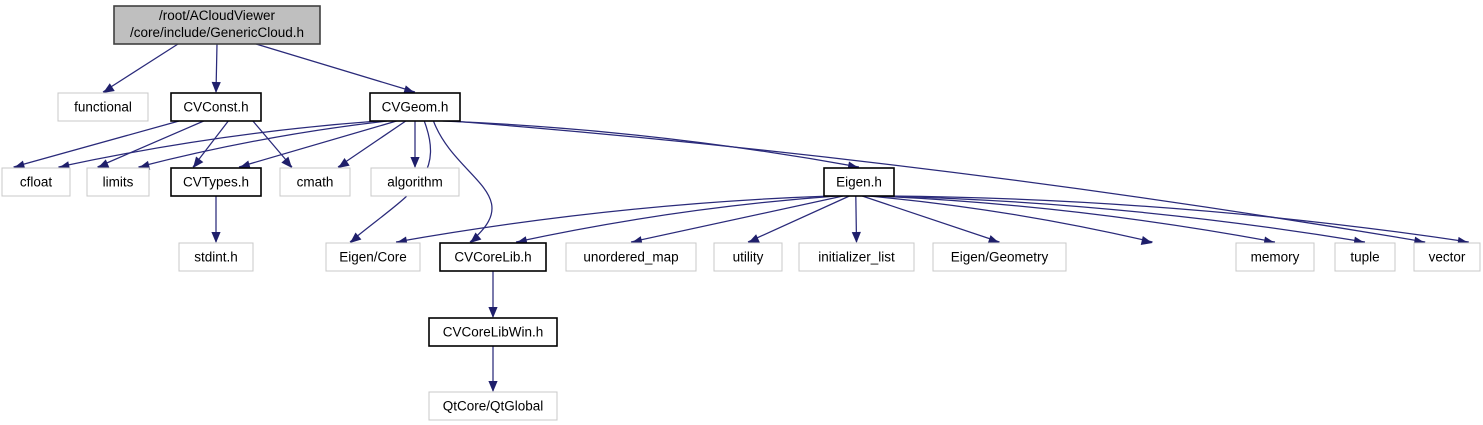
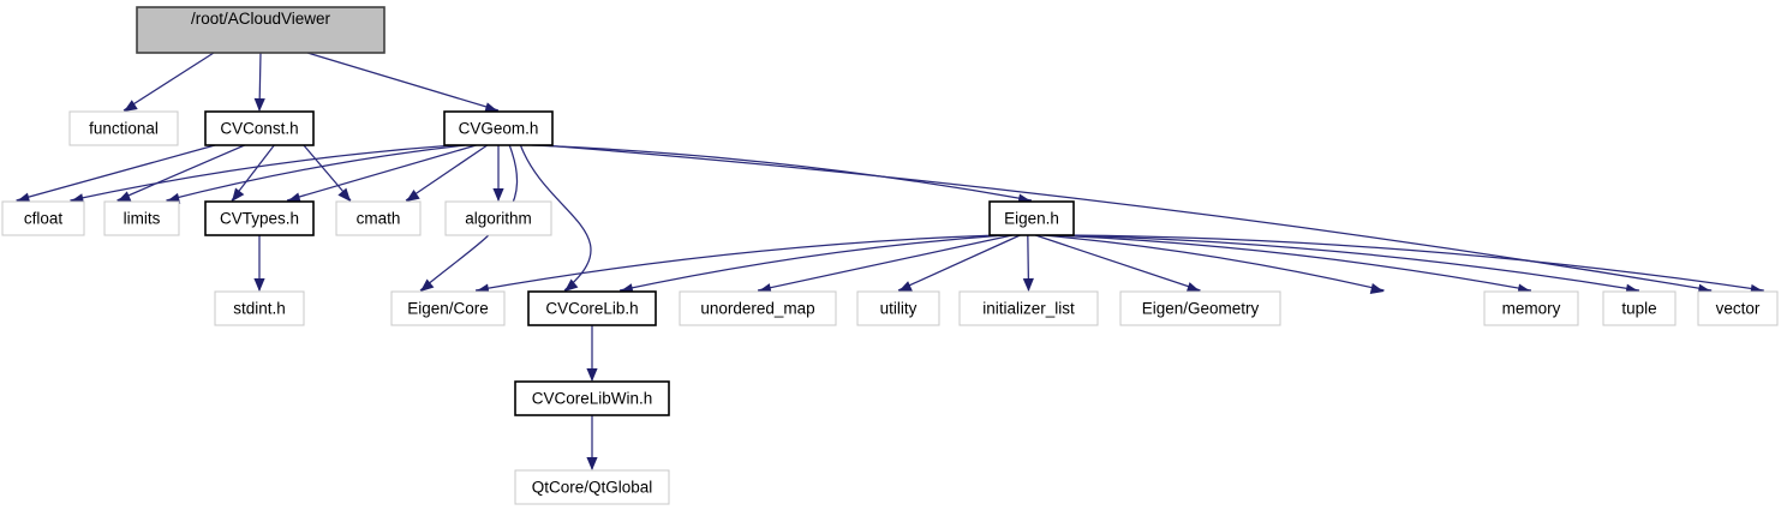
  /root/ACloudViewer
- /core/include/GenericCloud.h
  functional
  CVConst.h
  CVGeom.h
  cfloat
  limits
  CVTypes.h
  cmath
  algorithm
  Eigen.h
  stdint.h
  Eigen/Core
  CVCoreLib.h
  unordered_map
  utility
  initializer_list
  Eigen/Geometry
  memory
  tuple
  vector
  CVCoreLibWin.h
  QtCore/QtGlobal
